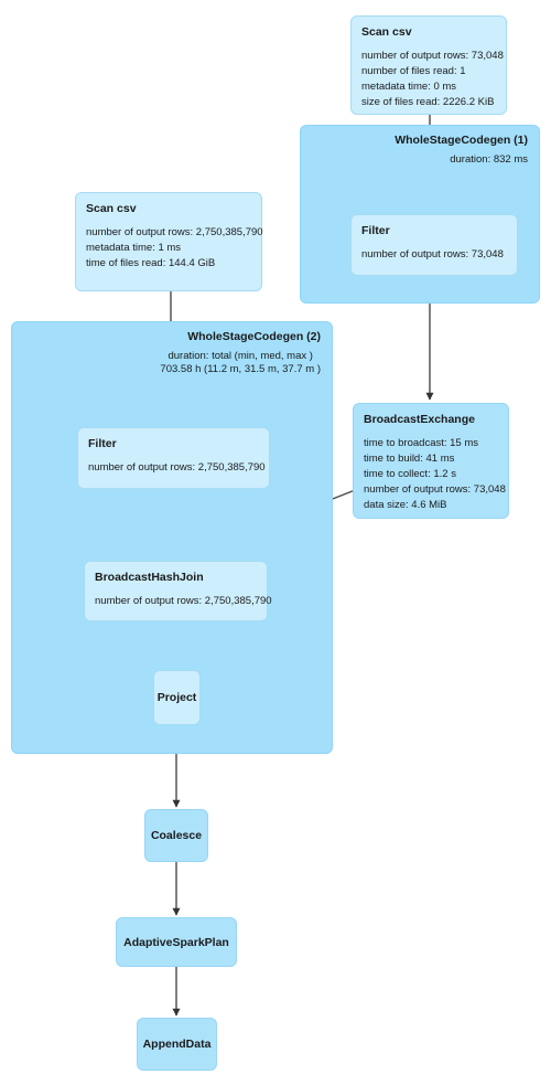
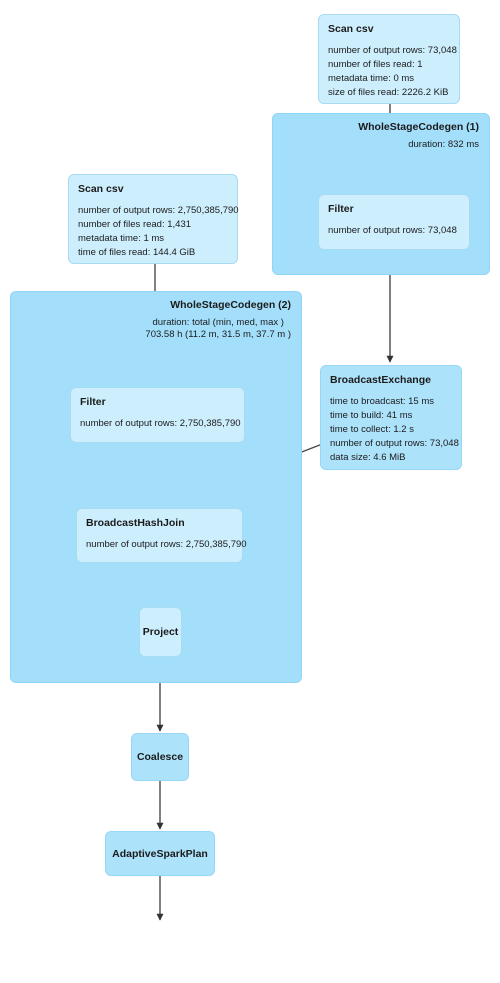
  WholeStageCodegen (1)
  duration: 832 ms
  WholeStageCodegen (2)
  duration: total (min, med, max )
  703.58 h (11.2 m, 31.5 m, 37.7 m )
  Scan csv
  number of output rows: 73,048
  number of files read: 1
  metadata time: 0 ms
  size of files read: 2226.2 KiB
  Filter
  number of output rows: 73,048
  Scan csv
  number of output rows: 2,750,385,790
+ number of files read: 1,431
  metadata time: 1 ms
  time of files read: 144.4 GiB
  BroadcastExchange
  time to broadcast: 15 ms
  time to build: 41 ms
  time to collect: 1.2 s
  number of output rows: 73,048
  data size: 4.6 MiB
  Filter
  number of output rows: 2,750,385,790
  BroadcastHashJoin
  number of output rows: 2,750,385,790
  Project
  Coalesce
  AdaptiveSparkPlan
- AppendData
